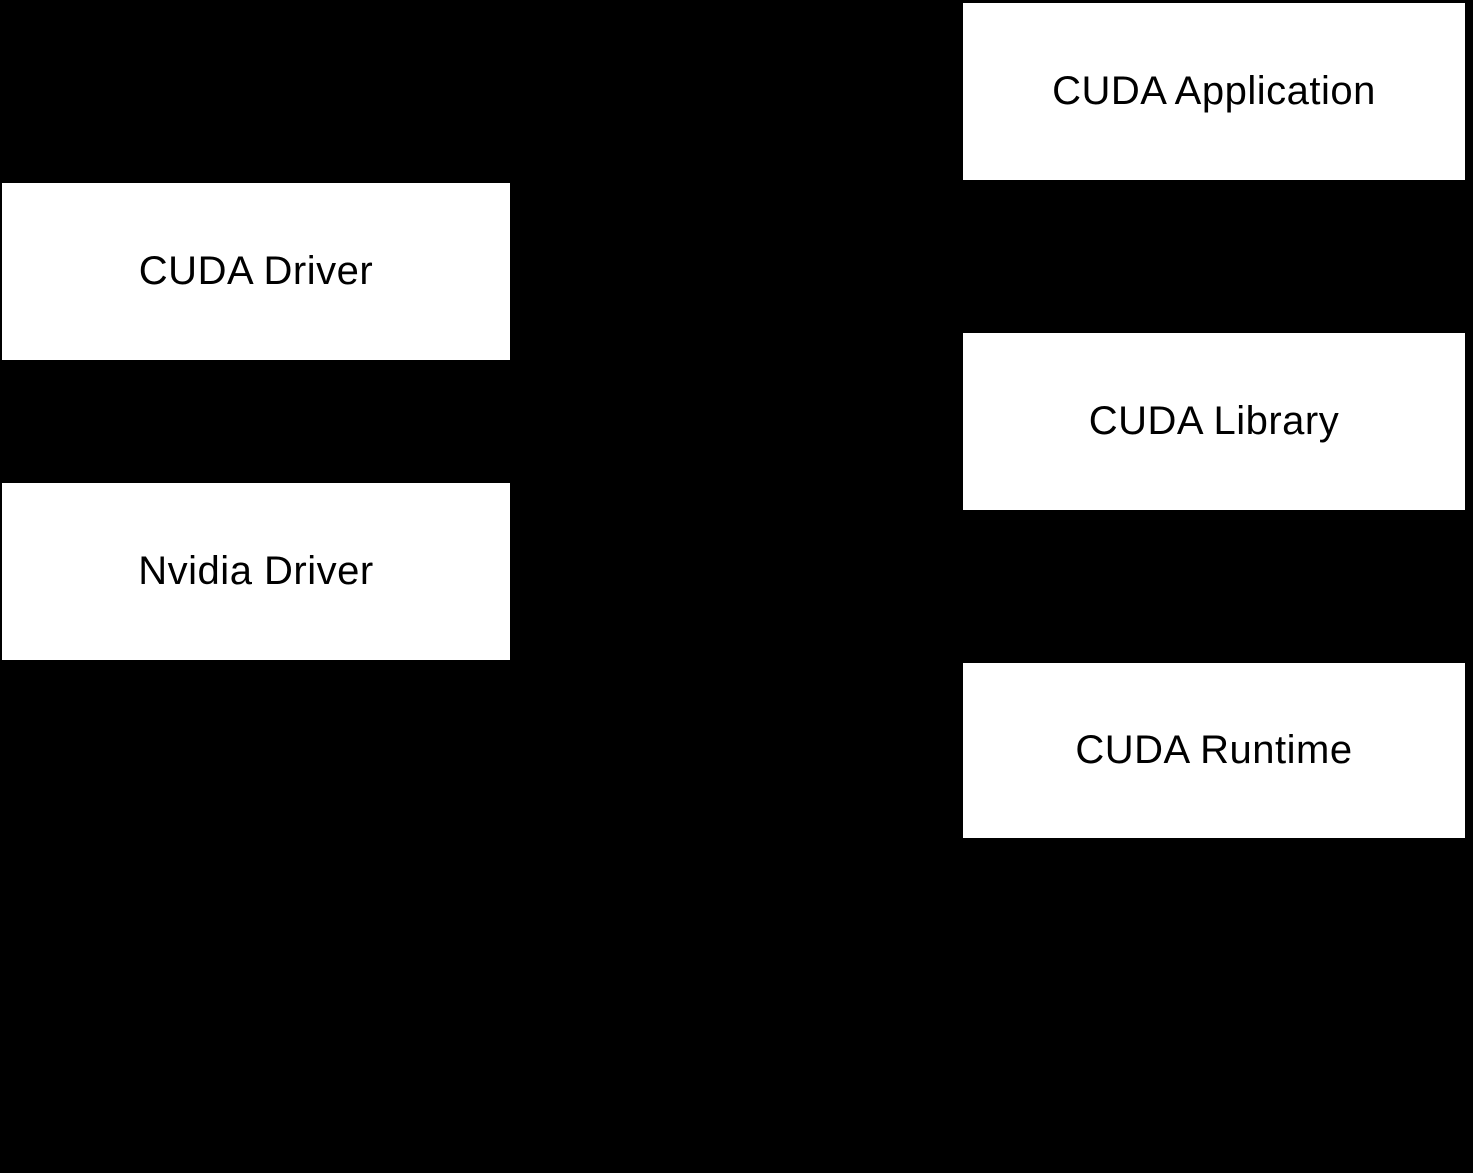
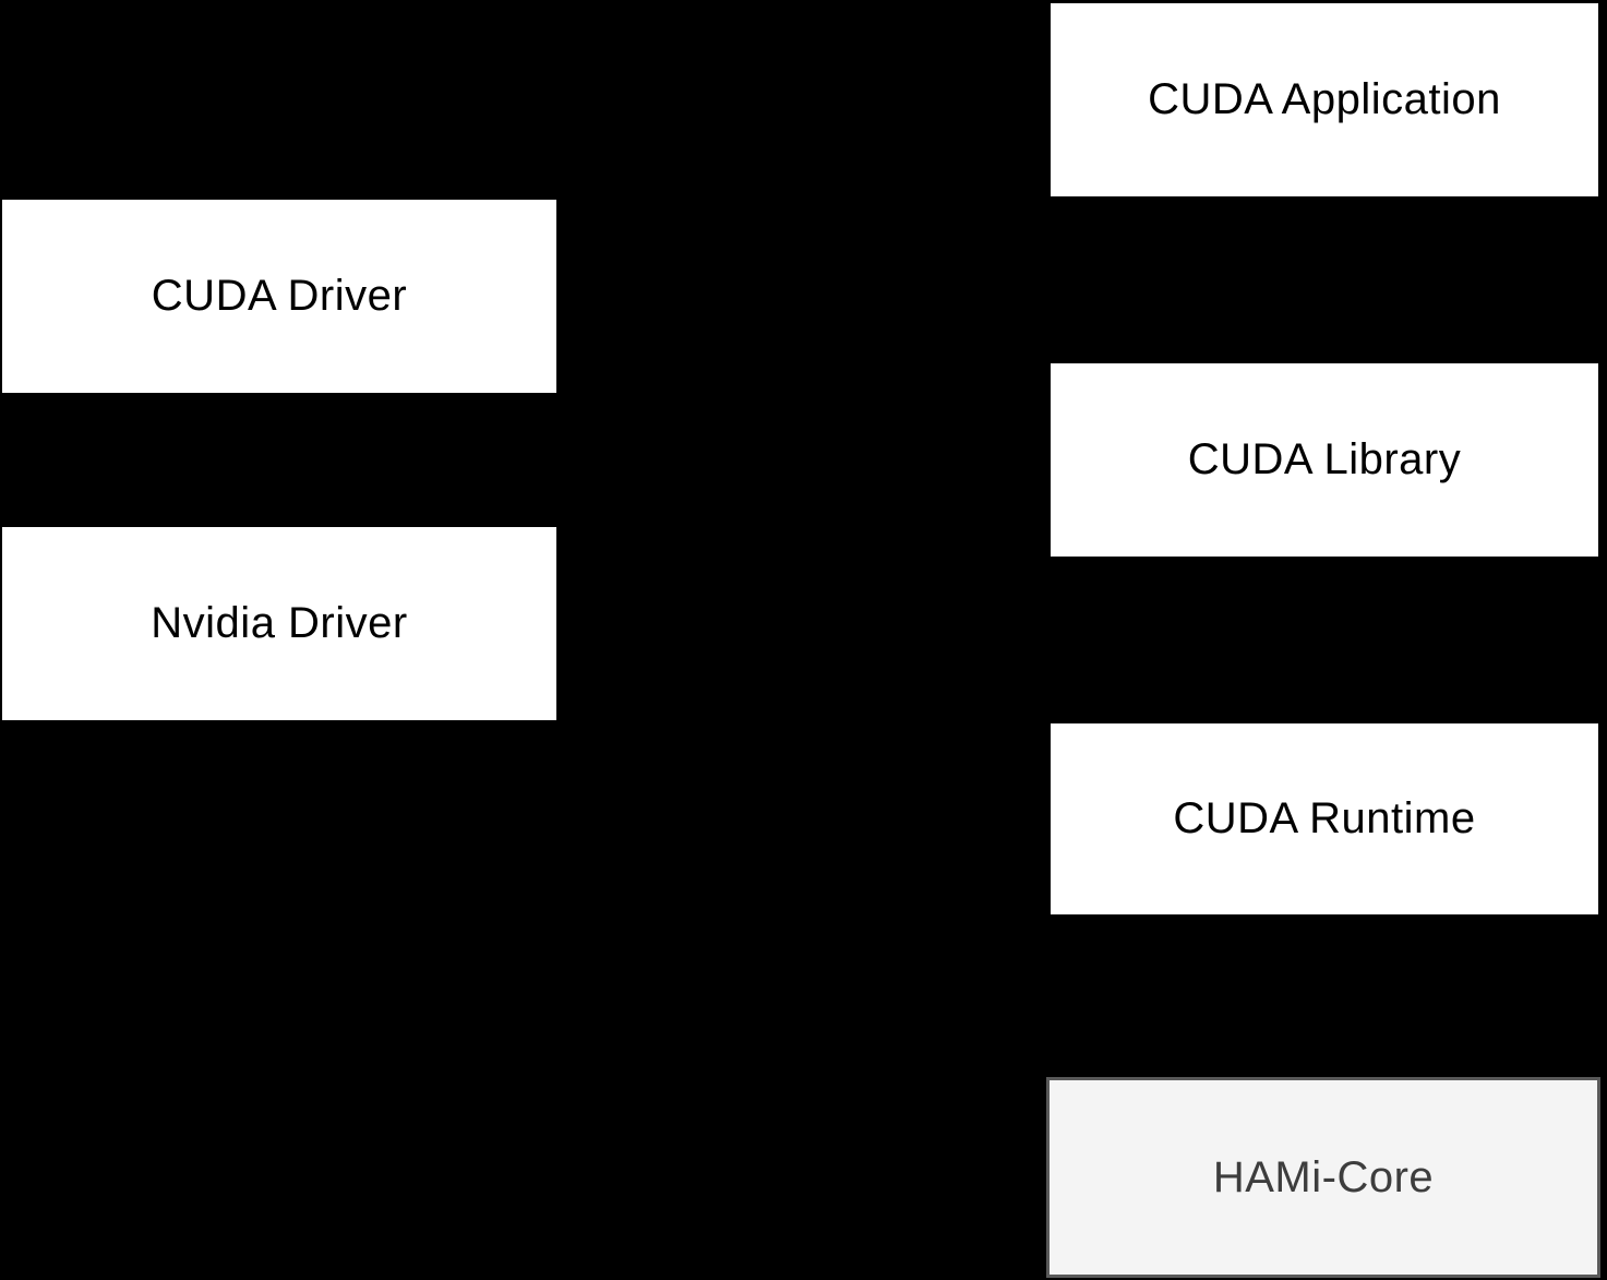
  CUDA Application
  CUDA Driver
  CUDA Library
  Nvidia Driver
  CUDA Runtime
+ HAMi-Core
